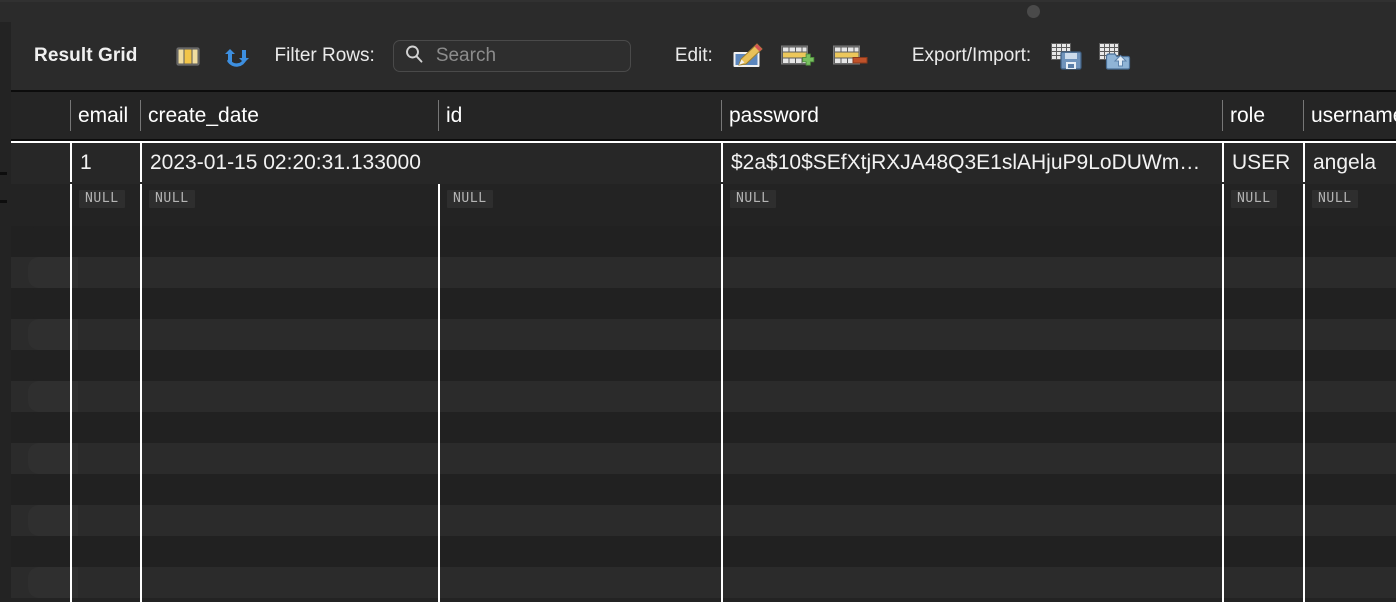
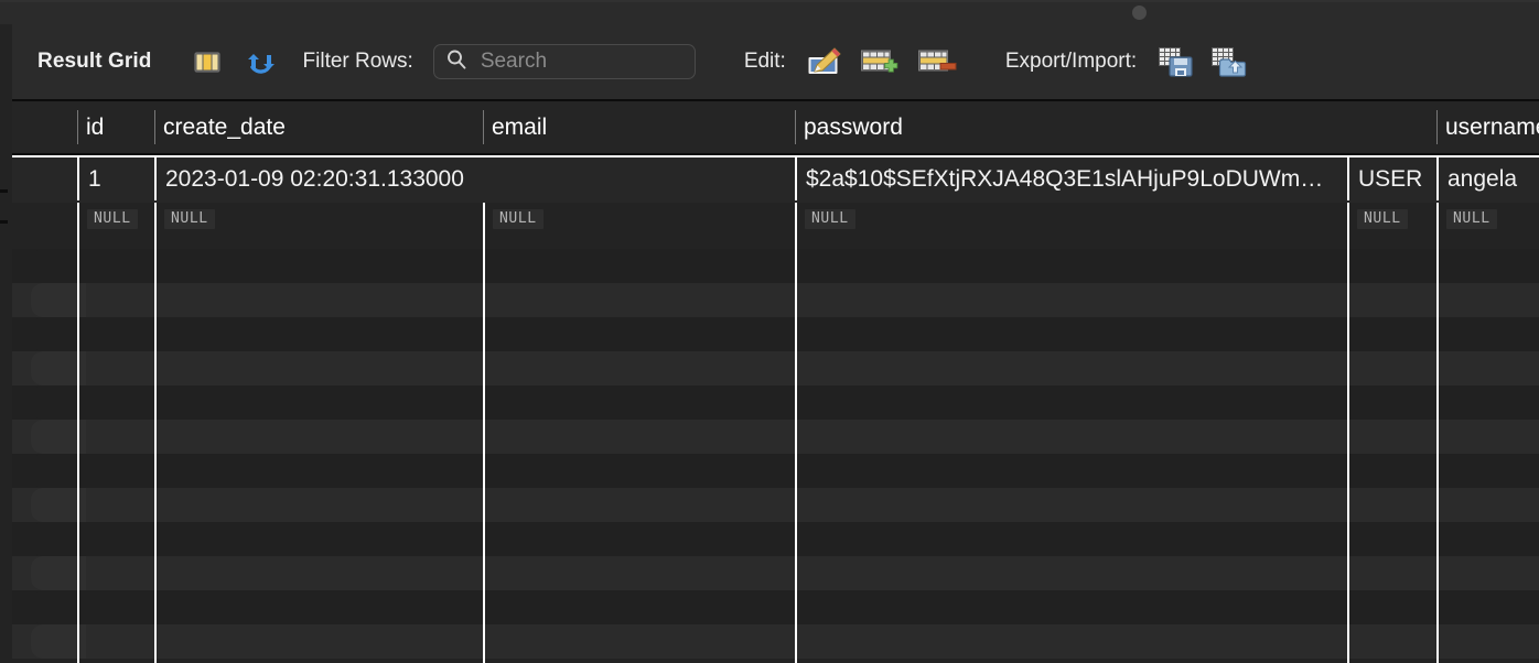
  Result Grid
  Filter Rows:
  Search
  Edit:
  Export/Import:
- email
+ id
  create_date
- id
+ email
  password
- role
  usernam
  1
- 2023-01-15 02:20:31.133000
+ 2023-01-09 02:20:31.133000
  $2a$10$SEfXtjRXJA48Q3E1slAHjuP9LoDUWm…
  USER
  angela
  NULL
  NULL
  NULL
  NULL
  NULL
  NULL
